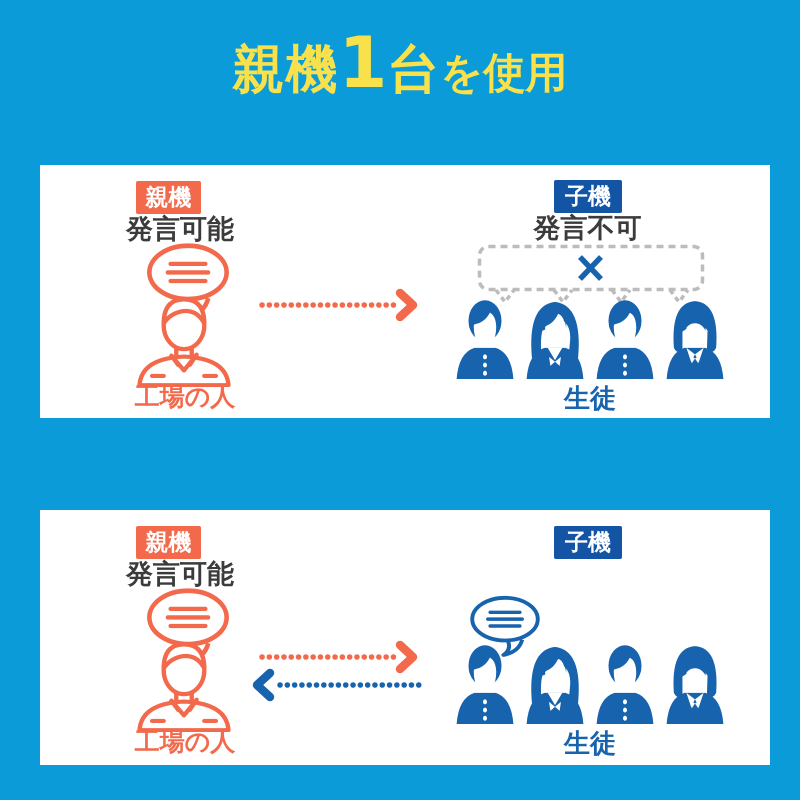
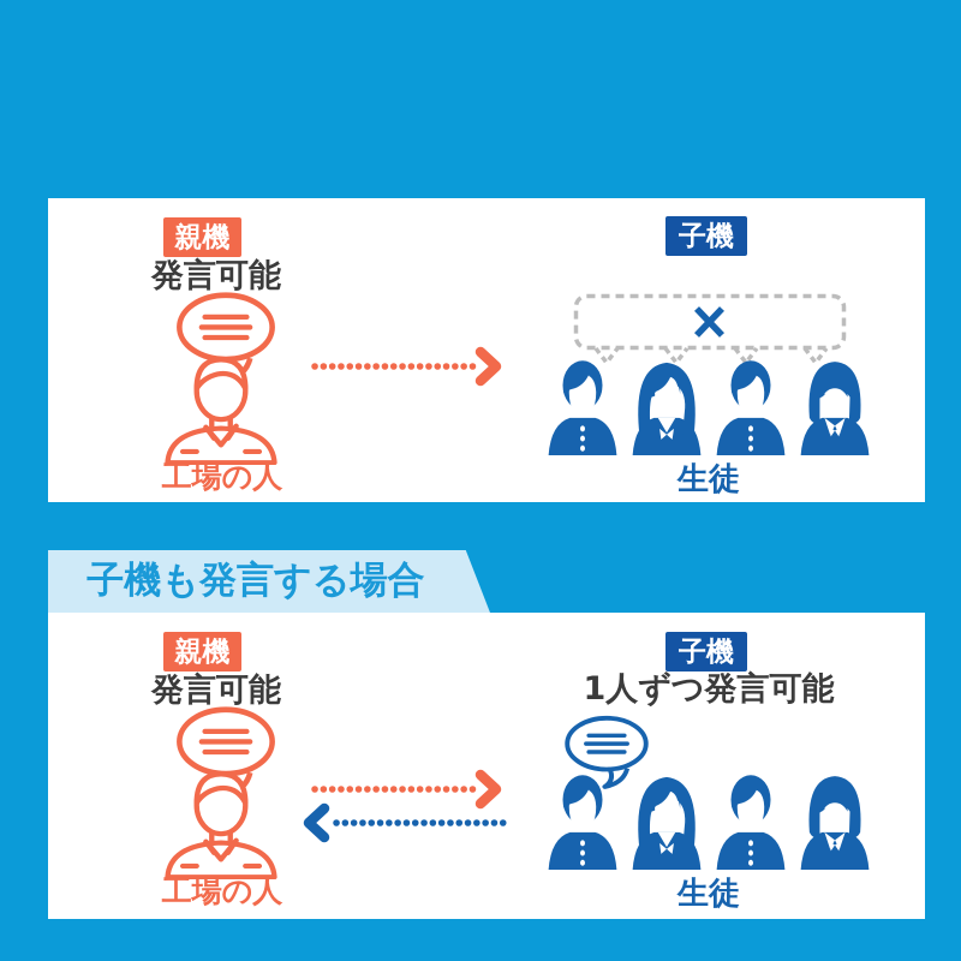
- 親機1台を使用
  親機
  発言可能
  工場の人
  子機
- 発言不可
  生徒
+ 子機も発言する場合
  親機
  発言可能
  工場の人
  子機
+ 1人ずつ発言可能
  生徒
